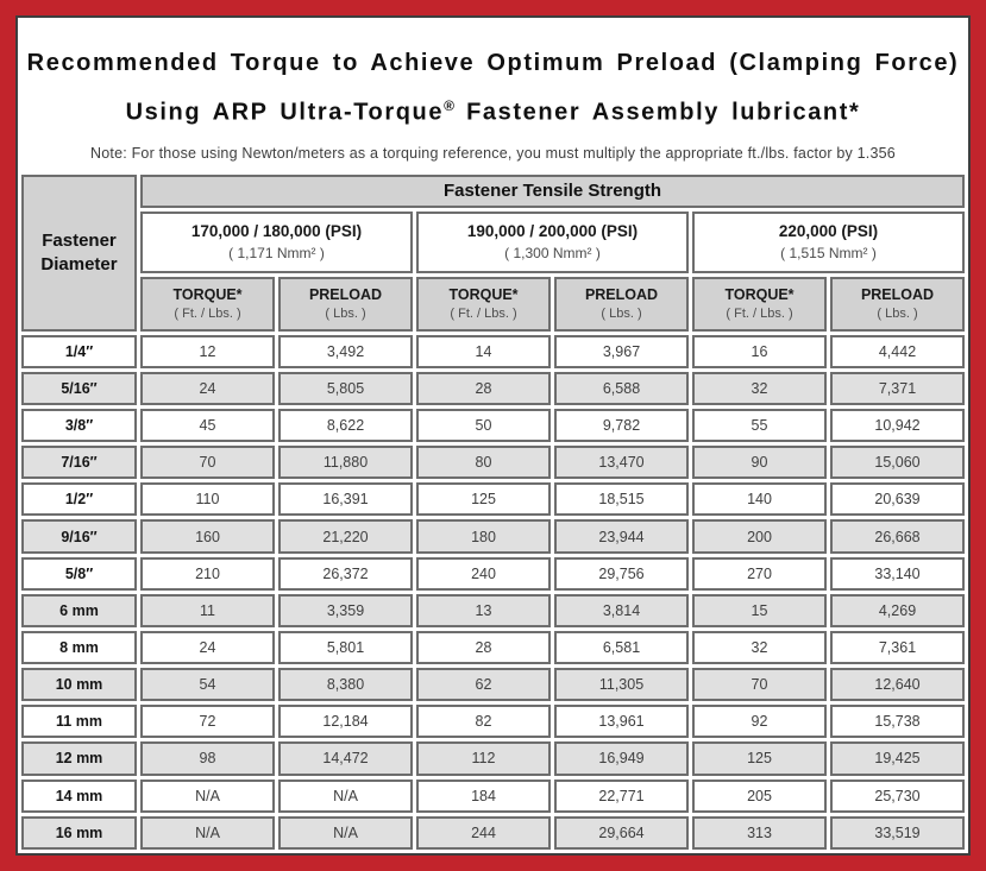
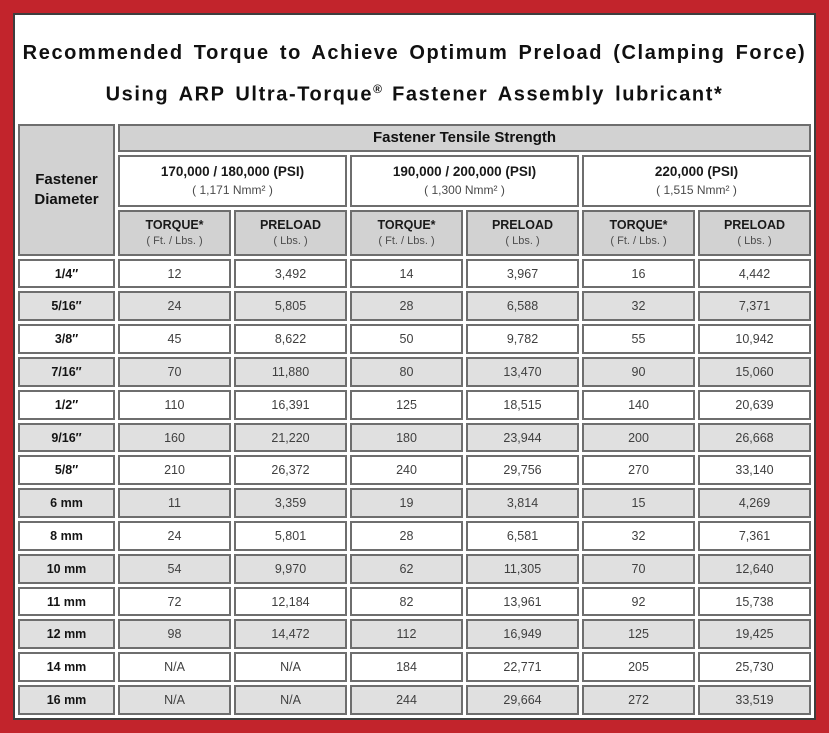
  Recommended Torque to Achieve Optimum Preload (Clamping Force)
  Using ARP Ultra-Torque® Fastener Assembly lubricant*
- Note: For those using Newton/meters as a torquing reference, you must multiply the appropriate ft./lbs. factor by 1.356
  Fastener Diameter	Fastener Tensile Strength
  170,000 / 180,000 (PSI) ( 1,171 Nmm² )	190,000 / 200,000 (PSI) ( 1,300 Nmm² )	220,000 (PSI) ( 1,515 Nmm² )
  TORQUE* ( Ft. / Lbs. )	PRELOAD ( Lbs. )	TORQUE* ( Ft. / Lbs. )	PRELOAD ( Lbs. )	TORQUE* ( Ft. / Lbs. )	PRELOAD ( Lbs. )
  1/4″	12	3,492	14	3,967	16	4,442
  5/16″	24	5,805	28	6,588	32	7,371
  3/8″	45	8,622	50	9,782	55	10,942
  7/16″	70	11,880	80	13,470	90	15,060
  1/2″	110	16,391	125	18,515	140	20,639
  9/16″	160	21,220	180	23,944	200	26,668
  5/8″	210	26,372	240	29,756	270	33,140
- 6 mm	11	3,359	13	3,814	15	4,269
+ 6 mm	11	3,359	19	3,814	15	4,269
  8 mm	24	5,801	28	6,581	32	7,361
- 10 mm	54	8,380	62	11,305	70	12,640
+ 10 mm	54	9,970	62	11,305	70	12,640
  11 mm	72	12,184	82	13,961	92	15,738
  12 mm	98	14,472	112	16,949	125	19,425
  14 mm	N/A	N/A	184	22,771	205	25,730
- 16 mm	N/A	N/A	244	29,664	313	33,519
+ 16 mm	N/A	N/A	244	29,664	272	33,519
